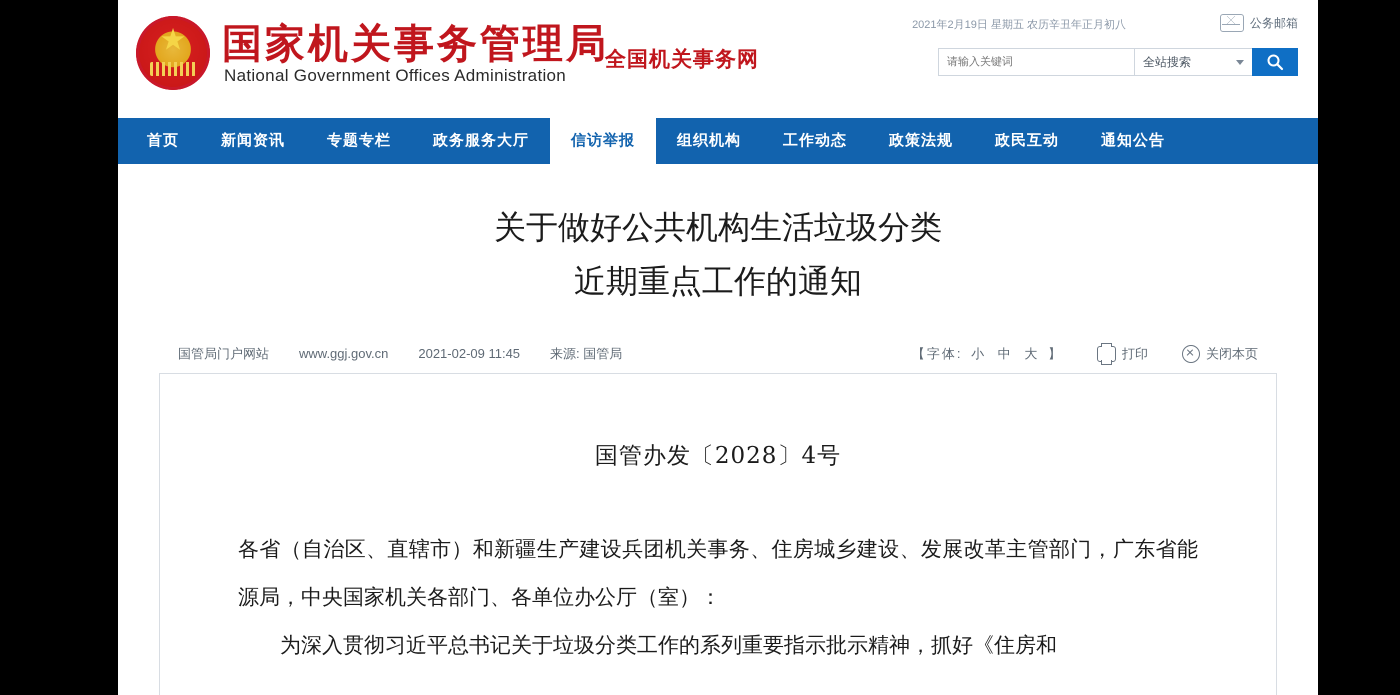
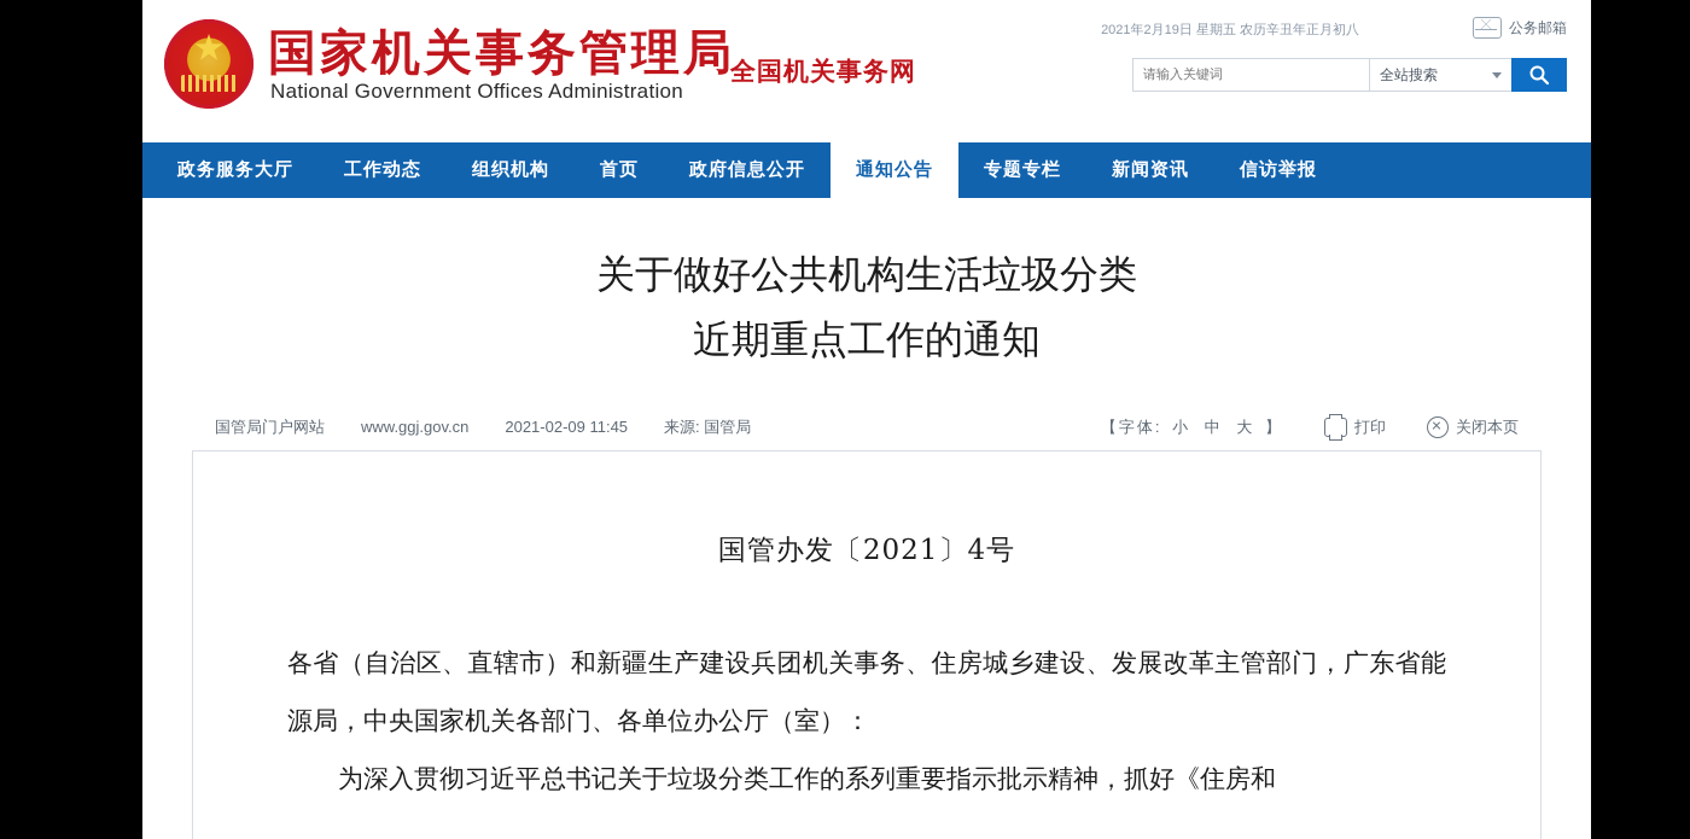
  国家机关事务管理局
  National Government Offices Administration
  全国机关事务网
  2021年2月19日 星期五 农历辛丑年正月初八
  公务邮箱
  请输入关键词
  全站搜索
- 首页
+ 政务服务大厅
- 新闻资讯
+ 工作动态
- 专题专栏
+ 组织机构
- 政务服务大厅
+ 首页
+ 政府信息公开
- 信访举报
+ 通知公告
- 组织机构
+ 专题专栏
- 工作动态
+ 新闻资讯
- 政策法规
- 政民互动
- 通知公告
+ 信访举报
  关于做好公共机构生活垃圾分类
  近期重点工作的通知
  国管局门户网站
  www.ggj.gov.cn
  2021-02-09 11:45
  来源: 国管局
  【字体: 小 中 大 】
  打印
  关闭本页
- 国管办发〔2028〕4号
+ 国管办发〔2021〕4号
  各省（自治区、直辖市）和新疆生产建设兵团机关事务、住房城乡建设、发展改革主管部门，广东省能源局，中央国家机关各部门、各单位办公厅（室）：
  为深入贯彻习近平总书记关于垃圾分类工作的系列重要指示批示精神，抓好《住房和
